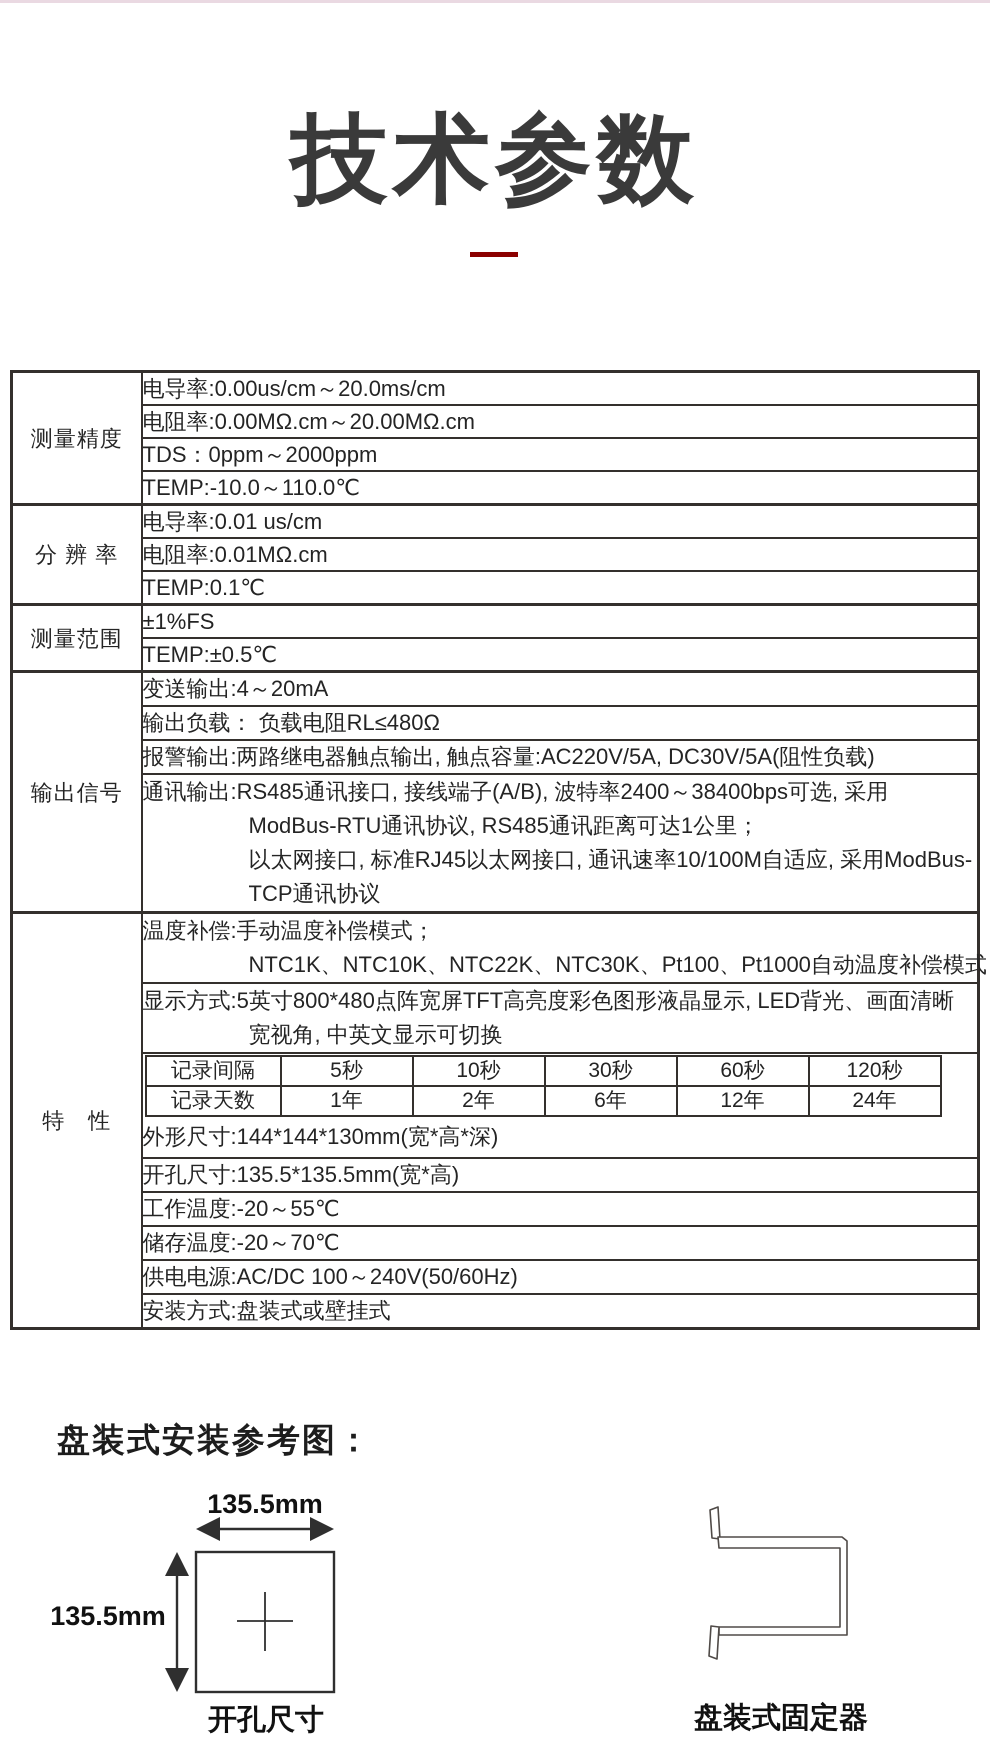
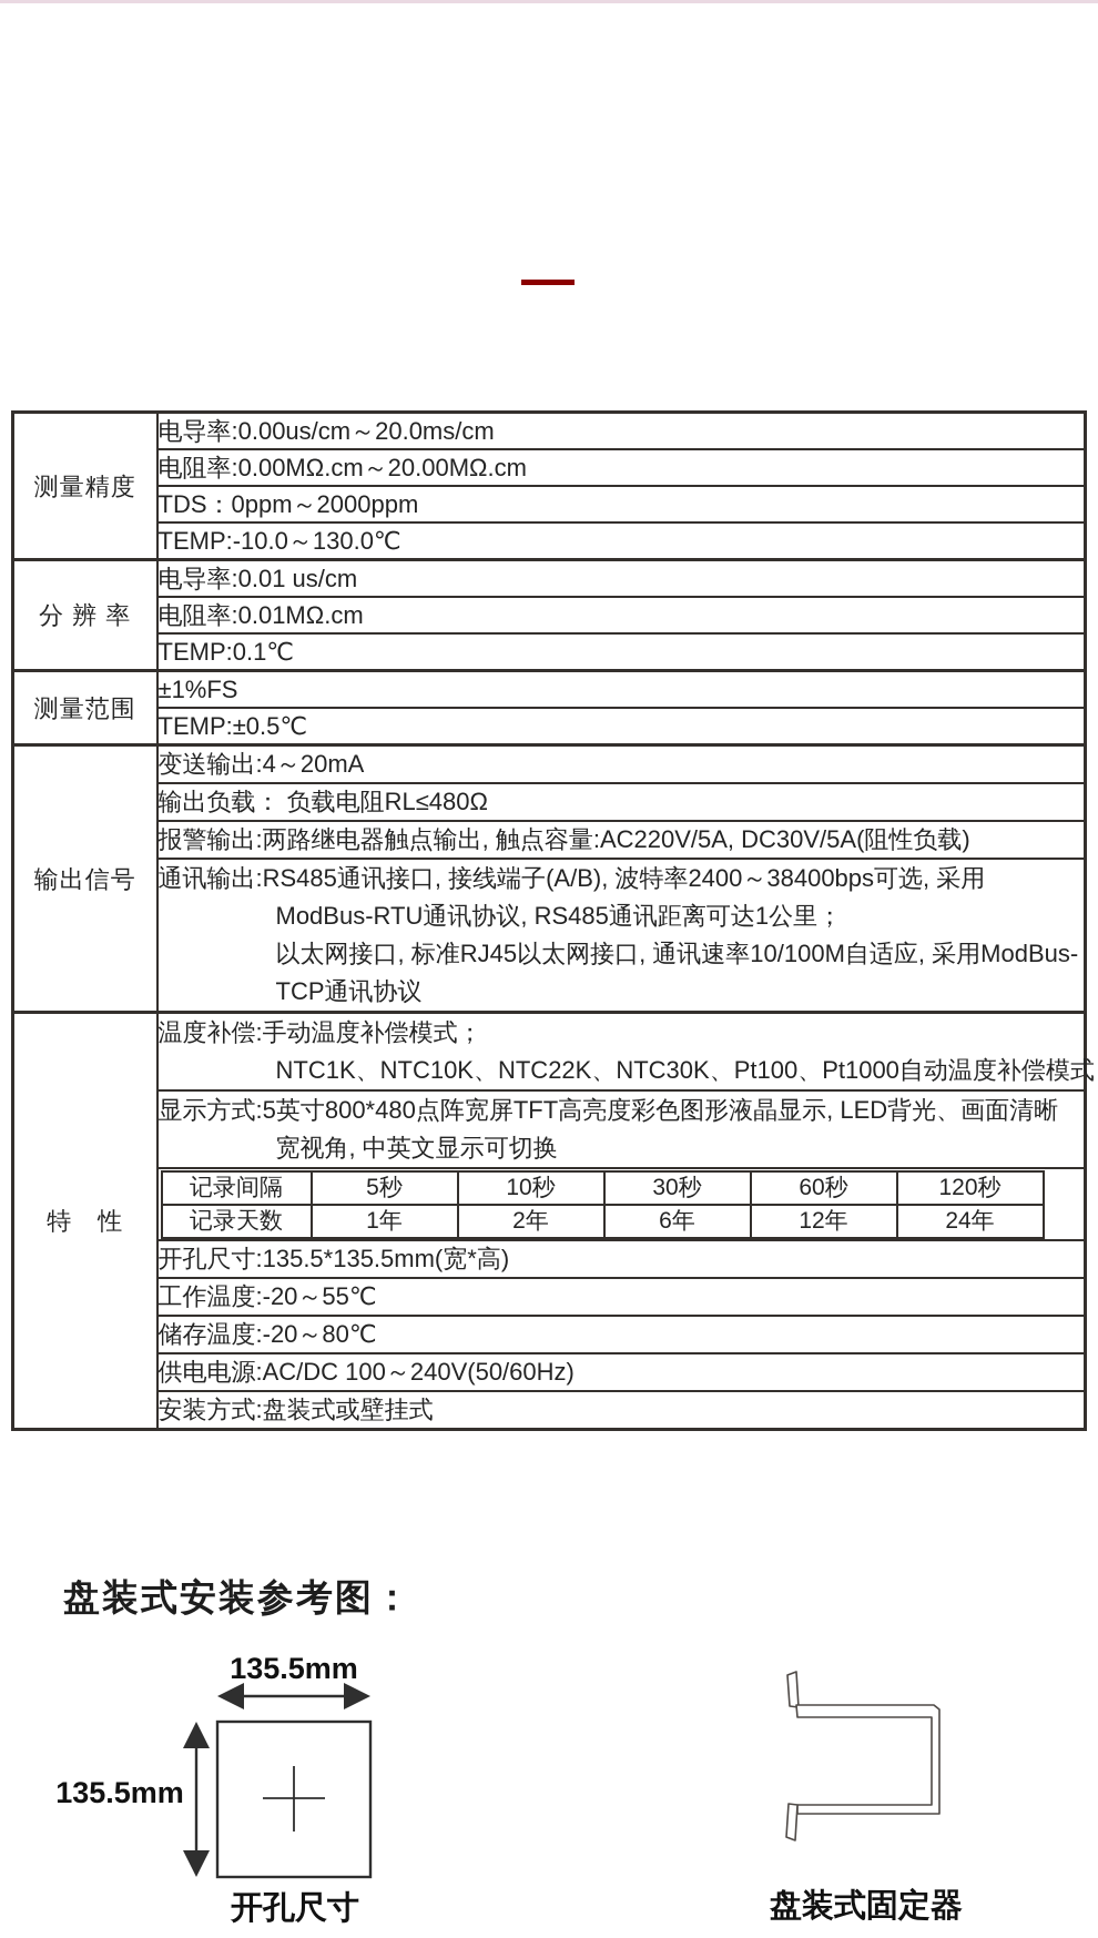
- 技术参数
  测量精度	电导率:0.00us/cm～20.0ms/cm
  电阻率:0.00MΩ.cm～20.00MΩ.cm
  TDS：0ppm～2000ppm
- TEMP:-10.0～110.0℃
+ TEMP:-10.0～130.0℃
  分 辨 率	电导率:0.01 us/cm
  电阻率:0.01MΩ.cm
  TEMP:0.1℃
  测量范围	±1%FS
  TEMP:±0.5℃
  输出信号	变送输出:4～20mA
  输出负载： 负载电阻RL≤480Ω
  报警输出:两路继电器触点输出, 触点容量:AC220V/5A, DC30V/5A(阻性负载)
  通讯输出:RS485通讯接口, 接线端子(A/B), 波特率2400～38400bps可选, 采用 ModBus-RTU通讯协议, RS485通讯距离可达1公里； 以太网接口, 标准RJ45以太网接口, 通讯速率10/100M自适应, 采用ModBus- TCP通讯协议
  特 性	温度补偿:手动温度补偿模式； NTC1K、NTC10K、NTC22K、NTC30K、Pt100、Pt1000自动温度补偿模式
  显示方式:5英寸800*480点阵宽屏TFT高亮度彩色图形液晶显示, LED背光、画面清晰 宽视角, 中英文显示可切换
  记录间隔	5秒	10秒	30秒	60秒	120秒
  记录天数	1年	2年	6年	12年	24年
- 外形尺寸:144*144*130mm(宽*高*深)
  开孔尺寸:135.5*135.5mm(宽*高)
  工作温度:-20～55℃
- 储存温度:-20～70℃
+ 储存温度:-20～80℃
  供电电源:AC/DC 100～240V(50/60Hz)
  安装方式:盘装式或壁挂式
  盘装式安装参考图：
  135.5mm
  135.5mm
  开孔尺寸
  盘装式固定器
